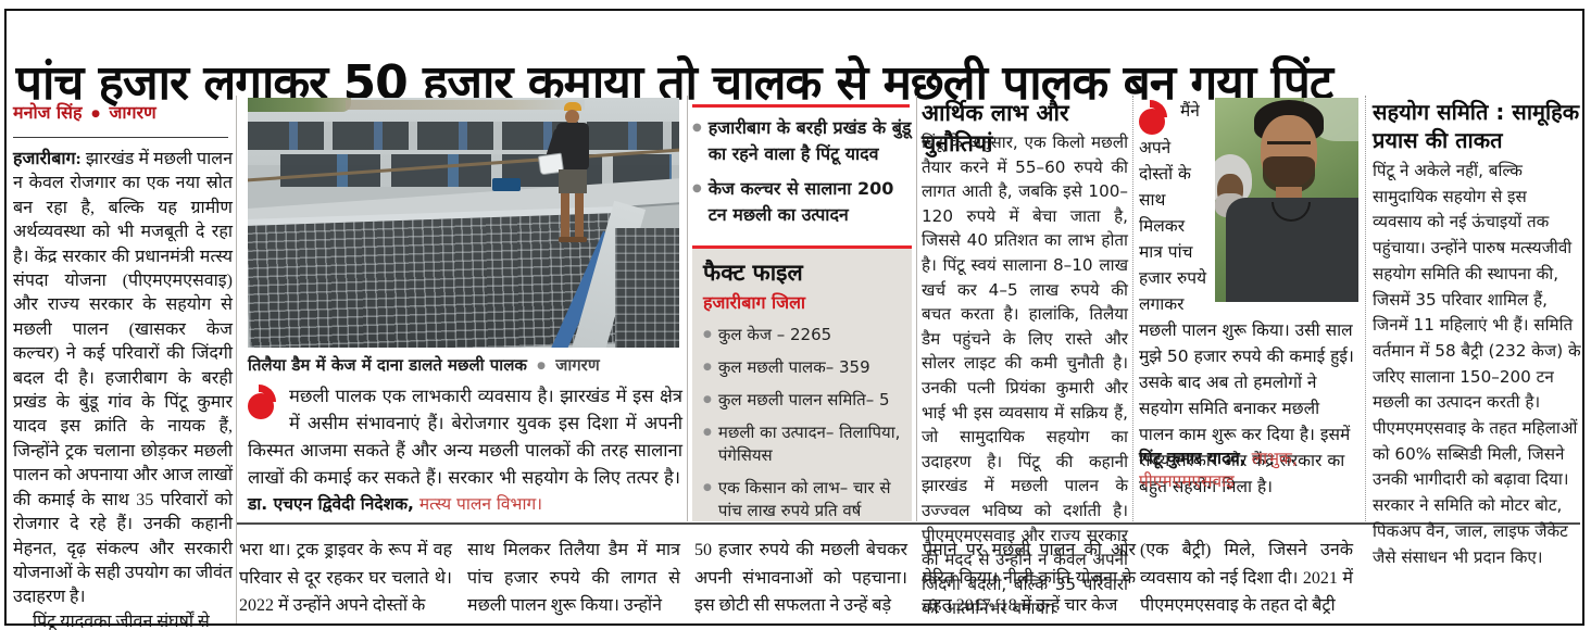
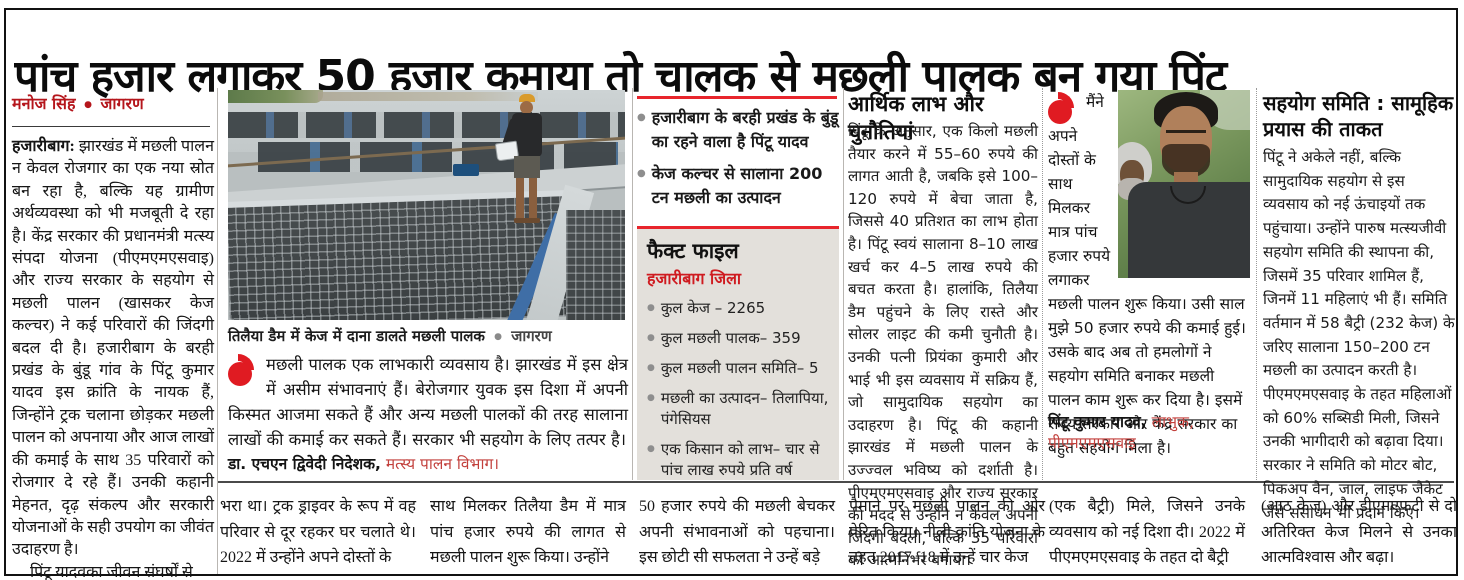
  पांच हजार लगाकर 50 हजार कमाया तो चालक से मछली पालक बन गया पिंटू
  मनोज सिंह ● जागरण
  हजारीबाग: झारखंड में मछली पालन न केवल रोजगार का एक नया स्रोत बन रहा है, बल्कि यह ग्रामीण अर्थव्यवस्था को भी मजबूती दे रहा है। केंद्र सरकार की प्रधानमंत्री मत्स्य संपदा योजना (पीएमएमएसवाइ) और राज्य सरकार के सहयोग से मछली पालन (खासकर केज कल्चर) ने कई परिवारों की जिंदगी बदल दी है। हजारीबाग के बरही प्रखंड के बुंडू गांव के पिंटू कुमार यादव इस क्रांति के नायक हैं, जिन्होंने ट्रक चलाना छोड़कर मछली पालन को अपनाया और आज लाखों की कमाई के साथ 35 परिवारों को रोजगार दे रहे हैं। उनकी कहानी मेहनत, दृढ़ संकल्प और सरकारी योजनाओं के सही उपयोग का जीवंत उदाहरण है।
  पिंटू यादवका जीवन संघर्षों से
  तिलैया डैम में केज में दाना डालते मछली पालक ● जागरण
  मछली पालक एक लाभकारी व्यवसाय है। झारखंड में इस क्षेत्र में असीम संभावनाएं हैं। बेरोजगार युवक इस दिशा में अपनी किस्मत आजमा सकते हैं और अन्य मछली पालकों की तरह सालाना लाखों की कमाई कर सकते हैं। सरकार भी सहयोग के लिए तत्पर है।
  डा. एचएन द्विवेदी निदेशक, मत्स्य पालन विभाग।
  ●
  हजारीबाग के बरही प्रखंड के बुंडू का रहने वाला है पिंटू यादव
  ●
  केज कल्चर से सालाना 200 टन मछली का उत्पादन
  फैक्ट फाइल
  हजारीबाग जिला
  ●
  कुल केज – 2265
  ●
  कुल मछली पालक– 359
  ●
  कुल मछली पालन समिति– 5
  ●
  मछली का उत्पादन– तिलापिया, पंगेसियस
  ●
  एक किसान को लाभ– चार से पांच लाख रुपये प्रति वर्ष
  आर्थिक लाभ और चुनौतियां
  पिंटू के अनुसार, एक किलो मछली तैयार करने में 55–60 रुपये की लागत आती है, जबकि इसे 100–120 रुपये में बेचा जाता है, जिससे 40 प्रतिशत का लाभ होता है। पिंटू स्वयं सालाना 8–10 लाख खर्च कर 4–5 लाख रुपये की बचत करता है। हालांकि, तिलैया डैम पहुंचने के लिए रास्ते और सोलर लाइट की कमी चुनौती है। उनकी पत्नी प्रियंका कुमारी और भाई भी इस व्यवसाय में सक्रिय हैं, जो सामुदायिक सहयोग का उदाहरण है। पिंटू की कहानी झारखंड में मछली पालन के उज्ज्वल भविष्य को दर्शाती है। पीएमएमएसवाइ और राज्य सरकार की मदद से उन्होंने न केवल अपनी जिंदगी बदली, बल्कि 35 परिवारों को आत्मनिर्भर बनाया।
  मैंने अपने दोस्तों के साथ मिलकर मात्र पांच हजार रुपये लगाकर मछली पालन शुरू किया। उसी साल मुझे 50 हजार रुपये की कमाई हुई। उसके बाद अब तो हमलोगों ने सहयोग समिति बनाकर मछली पालन काम शुरू कर दिया है। इसमें राज्य सरकार और केंद्र सरकार का बहुत सहयोग मिला है।
  पिंटू कुमार यादव, लाभुक, पीएमएमएसवाइ
  सहयोग समिति : सामूहिक प्रयास की ताकत
  पिंटू ने अकेले नहीं, बल्कि सामुदायिक सहयोग से इस व्यवसाय को नई ऊंचाइयों तक पहुंचाया। उन्होंने पारुष मत्स्यजीवी सहयोग समिति की स्थापना की, जिसमें 35 परिवार शामिल हैं, जिनमें 11 महिलाएं भी हैं। समिति वर्तमान में 58 बैट्री (232 केज) के जरिए सालाना 150–200 टन मछली का उत्पादन करती है। पीएमएमएसवाइ के तहत महिलाओं को 60% सब्सिडी मिली, जिसने उनकी भागीदारी को बढ़ावा दिया। सरकार ने समिति को मोटर बोट, पिकअप वैन, जाल, लाइफ जैकेट जैसे संसाधन भी प्रदान किए।
  भरा था। ट्रक ड्राइवर के रूप में वह परिवार से दूर रहकर घर चलाते थे। 2022 में उन्होंने अपने दोस्तों के
  साथ मिलकर तिलैया डैम में मात्र पांच हजार रुपये की लागत से मछली पालन शुरू किया। उन्होंने
  50 हजार रुपये की मछली बेचकर अपनी संभावनाओं को पहचाना। इस छोटी सी सफलता ने उन्हें बड़े
  पैमाने पर मछली पालन की ओर प्रेरित किया। नीली क्रांति योजना के तहत 2017–18 में उन्हें चार केज
- (एक बैट्री) मिले, जिसने उनके व्यवसाय को नई दिशा दी। 2021 में पीएमएमएसवाइ के तहत दो बैट्री
+ (एक बैट्री) मिले, जिसने उनके व्यवसाय को नई दिशा दी। 2022 में पीएमएमएसवाइ के तहत दो बैट्री
+ (आठ केज) और डीएमएफटी से दो अतिरिक्त केज मिलने से उनका आत्मविश्वास और बढ़ा।
